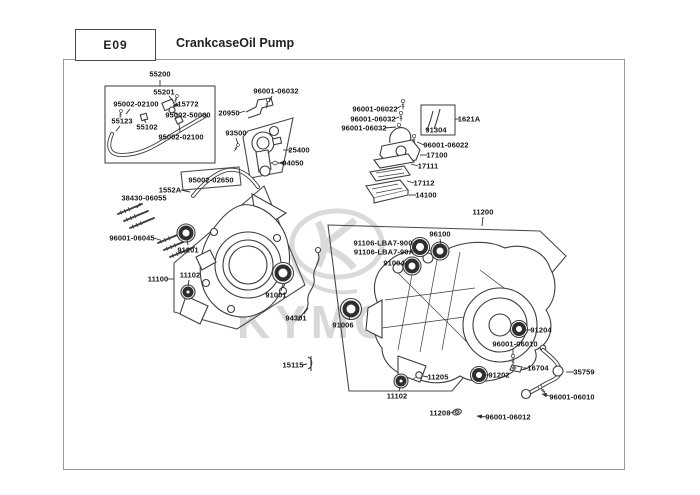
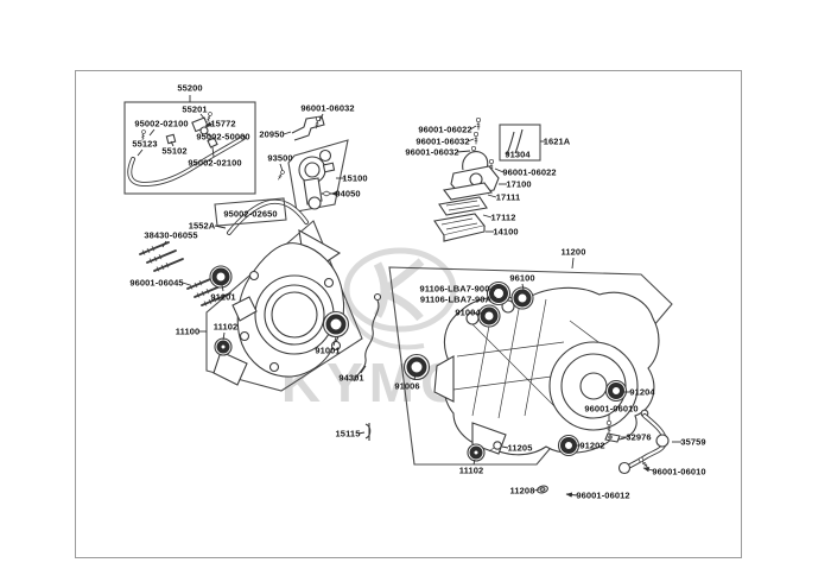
- E09
- CrankcaseOil Pump
  55200
  55201
  95002-02100
  15772
  95002-50000
  55123
  55102
  95002-02100
  96001-06032
  20950
  93500
- 25400
+ 15100
  94050
  95002-02650
  1552A
  38430-06055
  96001-06045
  91201
  11100
  11102
  91001
  94301
  15115
  96001-06022
  96001-06032
  96001-06032
  91304
  1621A
  96001-06022
  17100
  17111
  17112
  14100
  11200
  96100
  91106-LBA7-900
  91106-LBA7-90A
  91004
  91006
  91204
  96001-06010
- 16704
+ 32976
  35759
  91202
  96001-06010
  11205
  11102
  11208
  96001-06012
